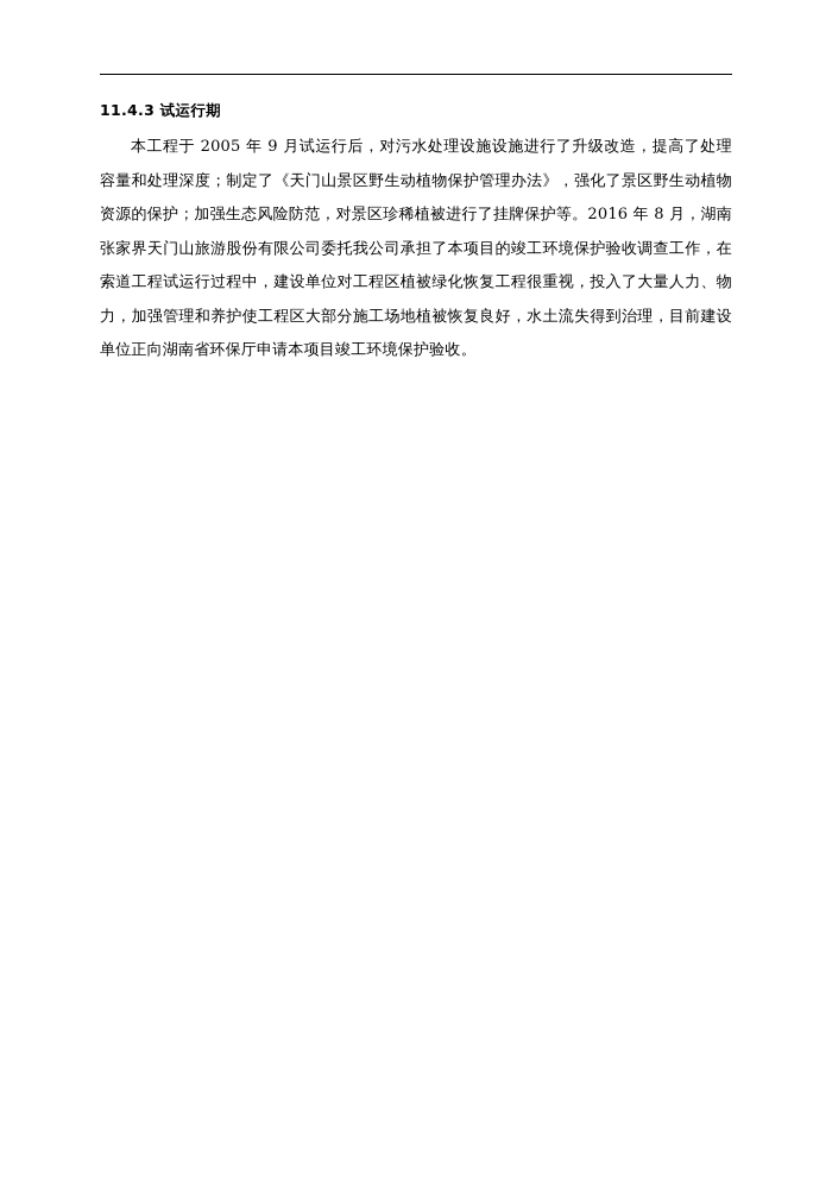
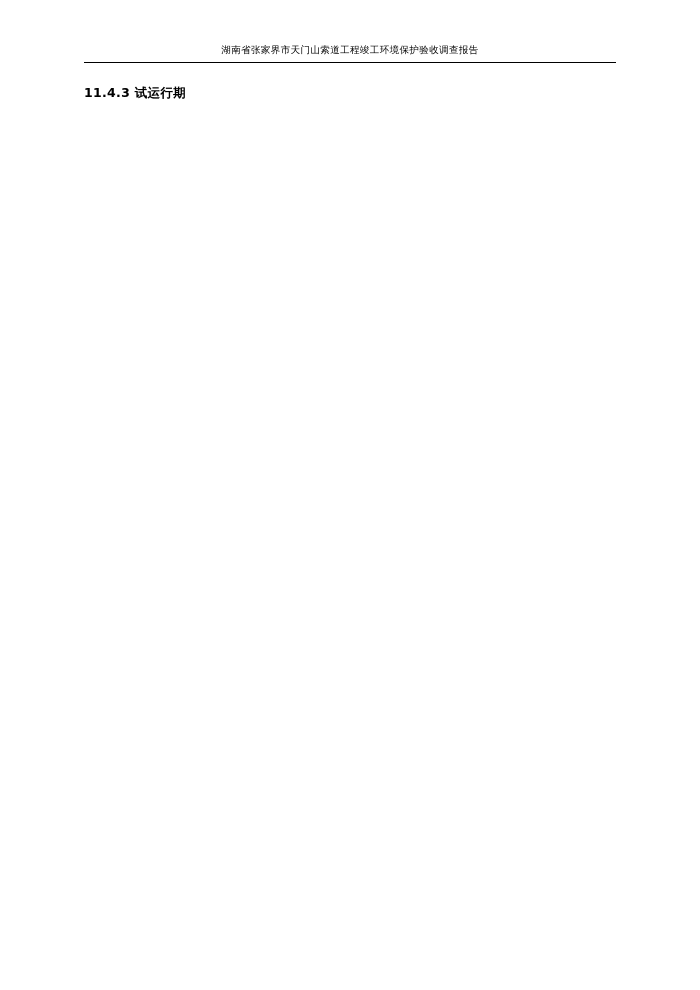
+ 湖南省张家界市天门山索道工程竣工环境保护验收调查报告
  11.4.3 试运行期
- 本工程于 2005 年 9 月试运行后，对污水处理设施设施进行了升级改造，提高了处理容量和处理深度；制定了《天门山景区野生动植物保护管理办法》，强化了景区野生动植物资源的保护；加强生态风险防范，对景区珍稀植被进行了挂牌保护等。2016 年 8 月，湖南张家界天门山旅游股份有限公司委托我公司承担了本项目的竣工环境保护验收调查工作，在索道工程试运行过程中，建设单位对工程区植被绿化恢复工程很重视，投入了大量人力、物力，加强管理和养护使工程区大部分施工场地植被恢复良好，水土流失得到治理，目前建设单位正向湖南省环保厅申请本项目竣工环境保护验收。
